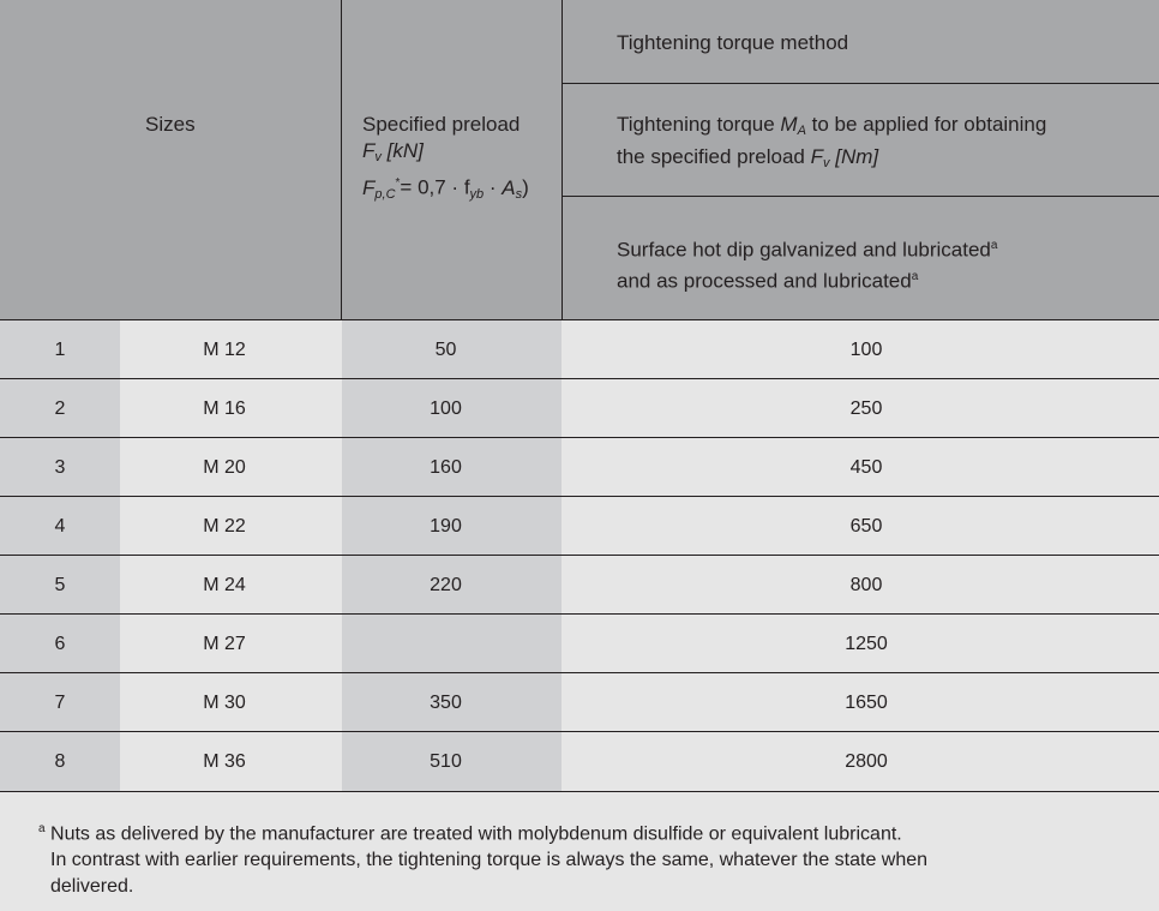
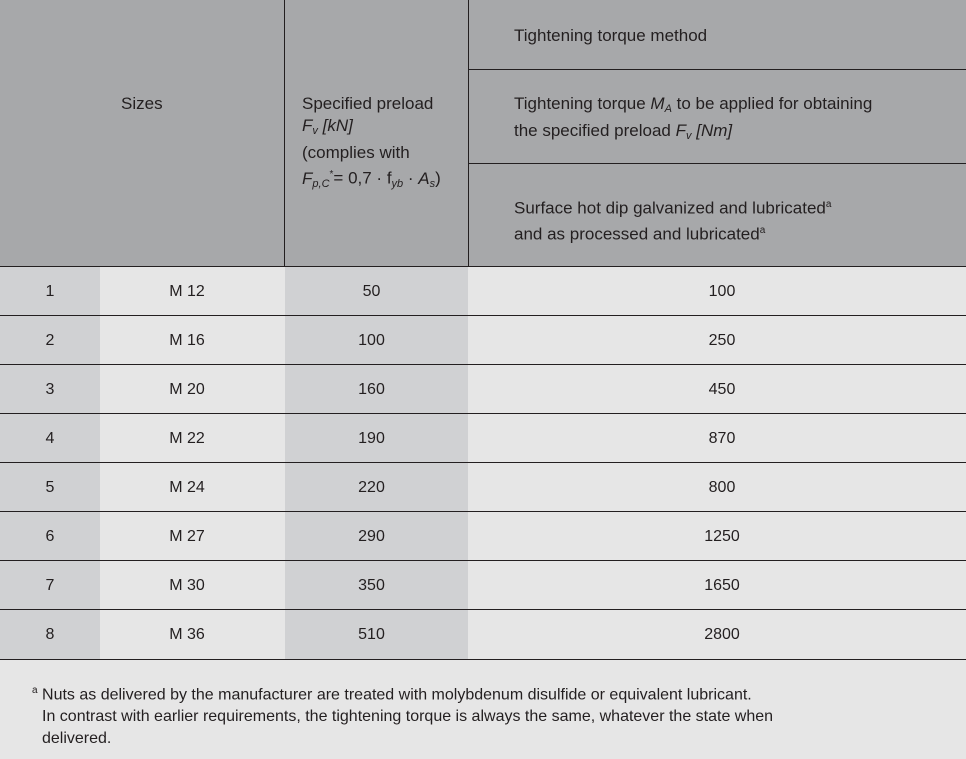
  Sizes
  Specified preload
  Fv [kN]
+ (complies with
  Fp,C*= 0,7 · fyb · As)
  Tightening torque method
  Tightening torque MA to be applied for obtaining
  the specified preload Fv [Nm]
  Surface hot dip galvanized and lubricateda
  and as processed and lubricateda
  1
  M 12
  50
  100
  2
  M 16
  100
  250
  3
  M 20
  160
  450
  4
  M 22
  190
- 650
+ 870
  5
  M 24
  220
  800
  6
  M 27
+ 290
  1250
  7
  M 30
  350
  1650
  8
  M 36
  510
  2800
  a Nuts as delivered by the manufacturer are treated with molybdenum disulfide or equivalent lubricant.
  In contrast with earlier requirements, the tightening torque is always the same, whatever the state when
  delivered.
